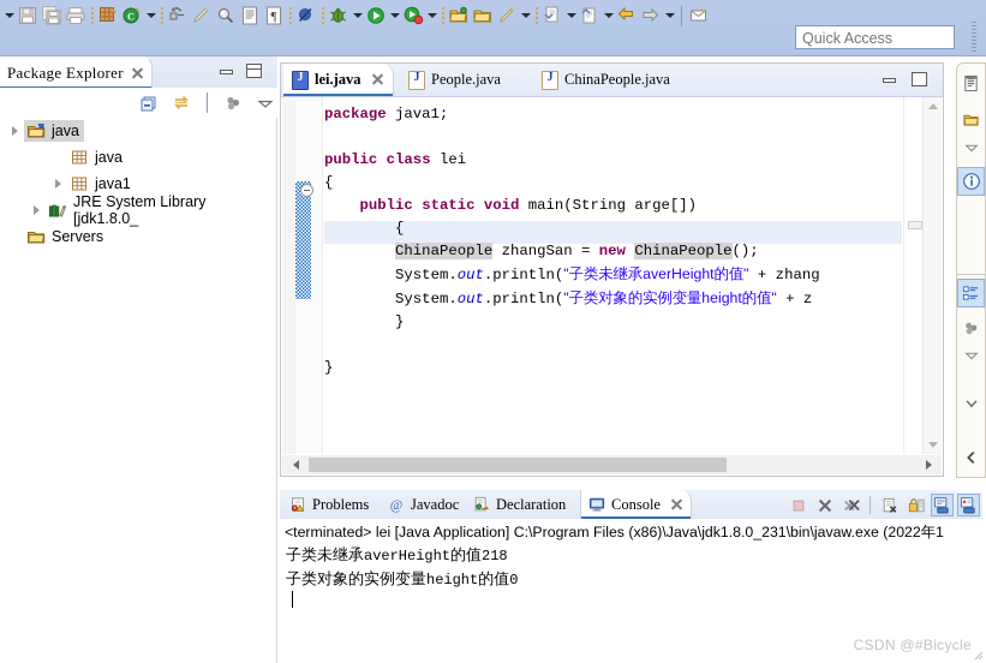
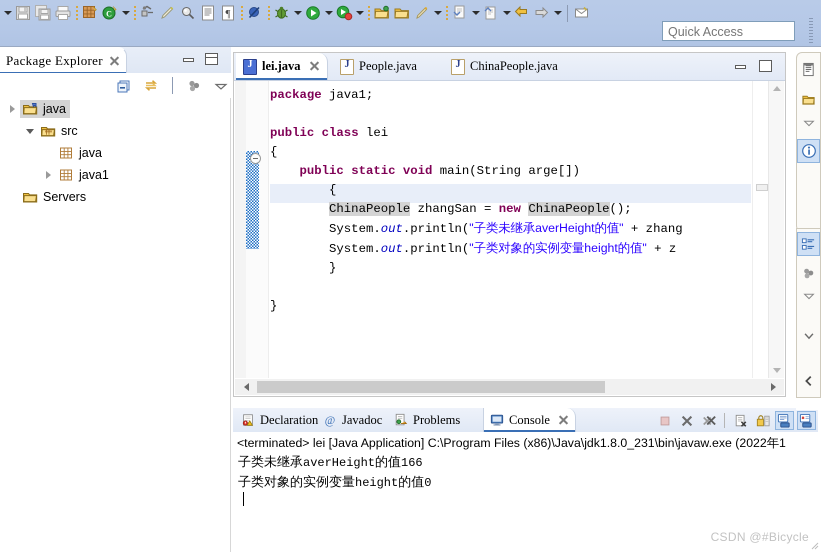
  C
  ¶
  Quick Access
  Package Explorer
  java
+ src
  java
  java1
- JRE System Library [jdk1.8.0_
  Servers
  lei.java
  People.java
  ChinaPeople.java
  package java1; public class lei { public static void main(String arge[]) { ChinaPeople zhangSan = new ChinaPeople(); System.out.println("子类未继承averHeight的值" + zhang System.out.println("子类对象的实例变量height的值" + z } }
- Problems
+ Declaration
  @
  Javadoc
- Declaration
+ Problems
  Console
  <terminated> lei [Java Application] C:\Program Files (x86)\Java\jdk1.8.0_231\bin\javaw.exe (2022年1
- 子类未继承averHeight的值218
+ 子类未继承averHeight的值166
  子类对象的实例变量height的值0
  CSDN @#Bicycle
